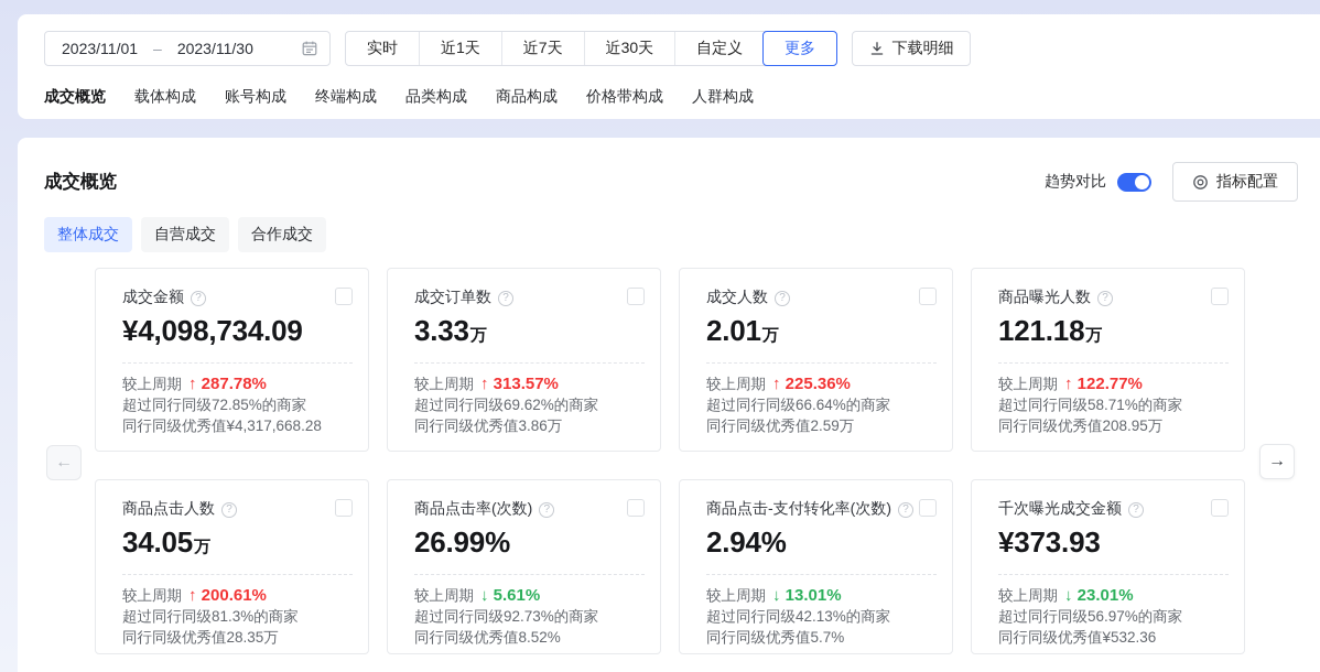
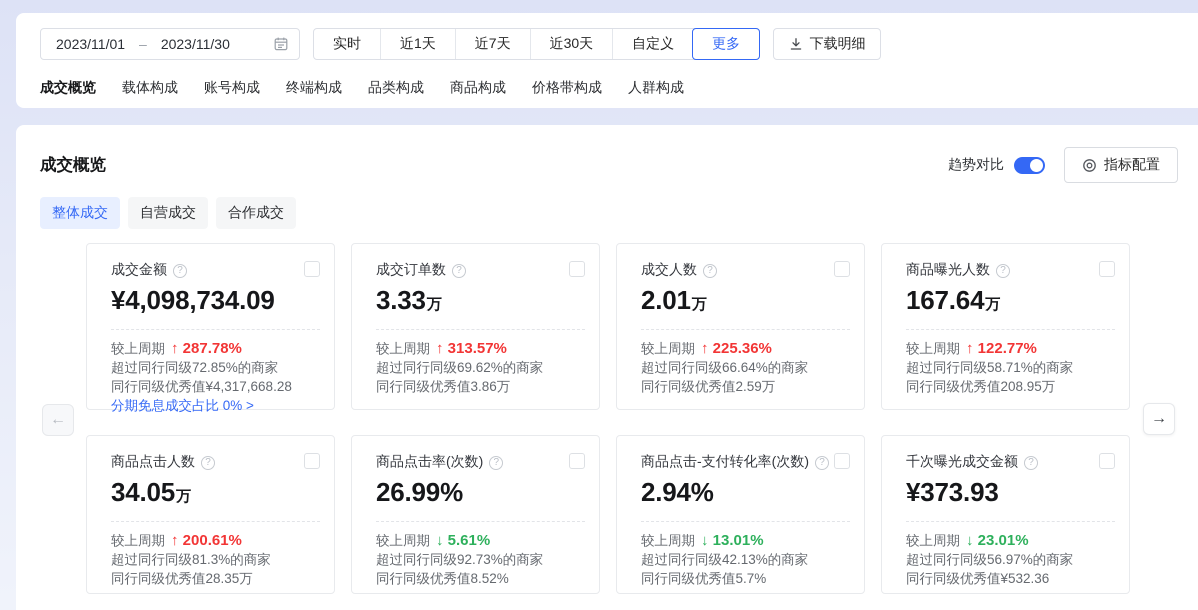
  2023/11/01
  –
  2023/11/30
  实时
  近1天
  近7天
  近30天
  自定义
  更多
  下载明细
  成交概览
  载体构成
  账号构成
  终端构成
  品类构成
  商品构成
  价格带构成
  人群构成
  成交概览
  趋势对比
  指标配置
  整体成交
  自营成交
  合作成交
  成交金额
  ?
  ¥4,098,734.09
  较上周期 ↑ 287.78%
  超过同行同级72.85%的商家
  同行同级优秀值¥4,317,668.28
+ 分期免息成交占比 0% >
  成交订单数
  ?
  3.33万
  较上周期 ↑ 313.57%
  超过同行同级69.62%的商家
  同行同级优秀值3.86万
  成交人数
  ?
  2.01万
  较上周期 ↑ 225.36%
  超过同行同级66.64%的商家
  同行同级优秀值2.59万
  商品曝光人数
  ?
- 121.18万
+ 167.64万
  较上周期 ↑ 122.77%
  超过同行同级58.71%的商家
  同行同级优秀值208.95万
  商品点击人数
  ?
  34.05万
  较上周期 ↑ 200.61%
  超过同行同级81.3%的商家
  同行同级优秀值28.35万
  商品点击率(次数)
  ?
  26.99%
  较上周期 ↓ 5.61%
  超过同行同级92.73%的商家
  同行同级优秀值8.52%
  商品点击-支付转化率(次数)
  ?
  2.94%
  较上周期 ↓ 13.01%
  超过同行同级42.13%的商家
  同行同级优秀值5.7%
  千次曝光成交金额
  ?
  ¥373.93
  较上周期 ↓ 23.01%
  超过同行同级56.97%的商家
  同行同级优秀值¥532.36
  ←
  →
